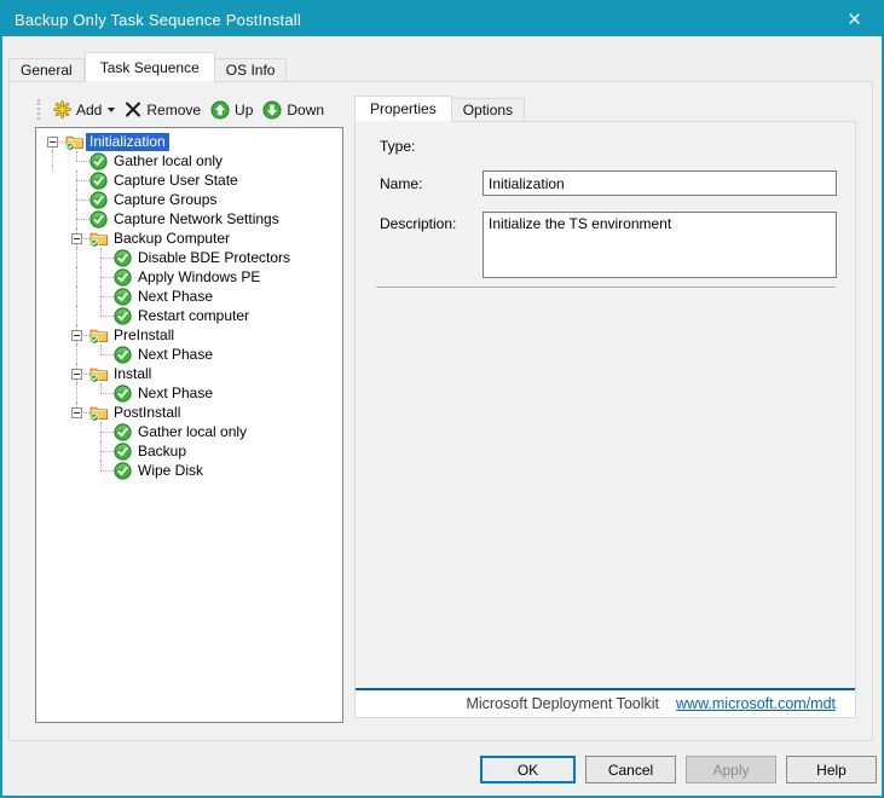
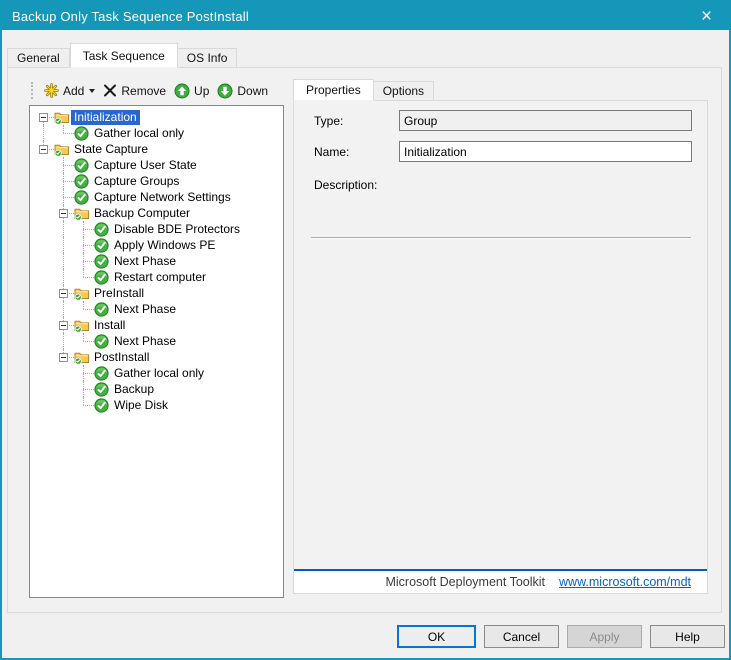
  Backup Only Task Sequence PostInstall
  ×
  General
  Task Sequence
  OS Info
  Add
  Remove
  Up
  Down
  Initialization
  Gather local only
+ State Capture
  Capture User State
  Capture Groups
  Capture Network Settings
  Backup Computer
  Disable BDE Protectors
  Apply Windows PE
  Next Phase
  Restart computer
  PreInstall
  Next Phase
  Install
  Next Phase
  PostInstall
  Gather local only
  Backup
  Wipe Disk
  Properties
  Options
  Type:
+ Group
  Name:
  Initialization
  Description:
- Initialize the TS environment
  Microsoft Deployment Toolkit
  www.microsoft.com/mdt
  OK
  Cancel
  Apply
  Help
